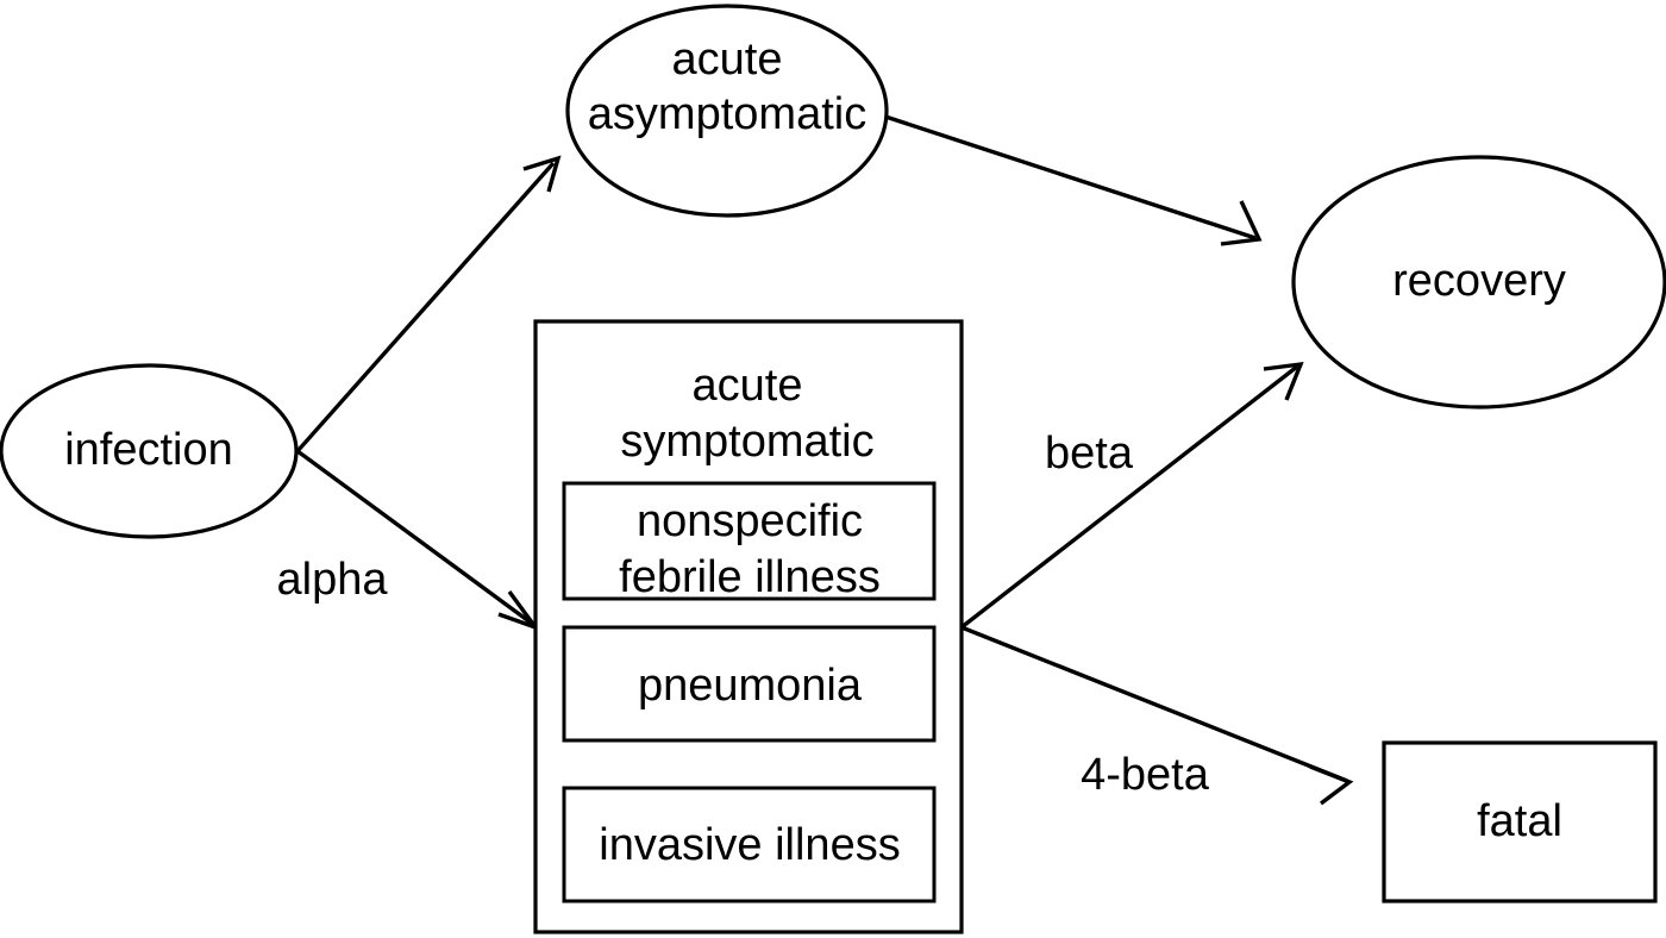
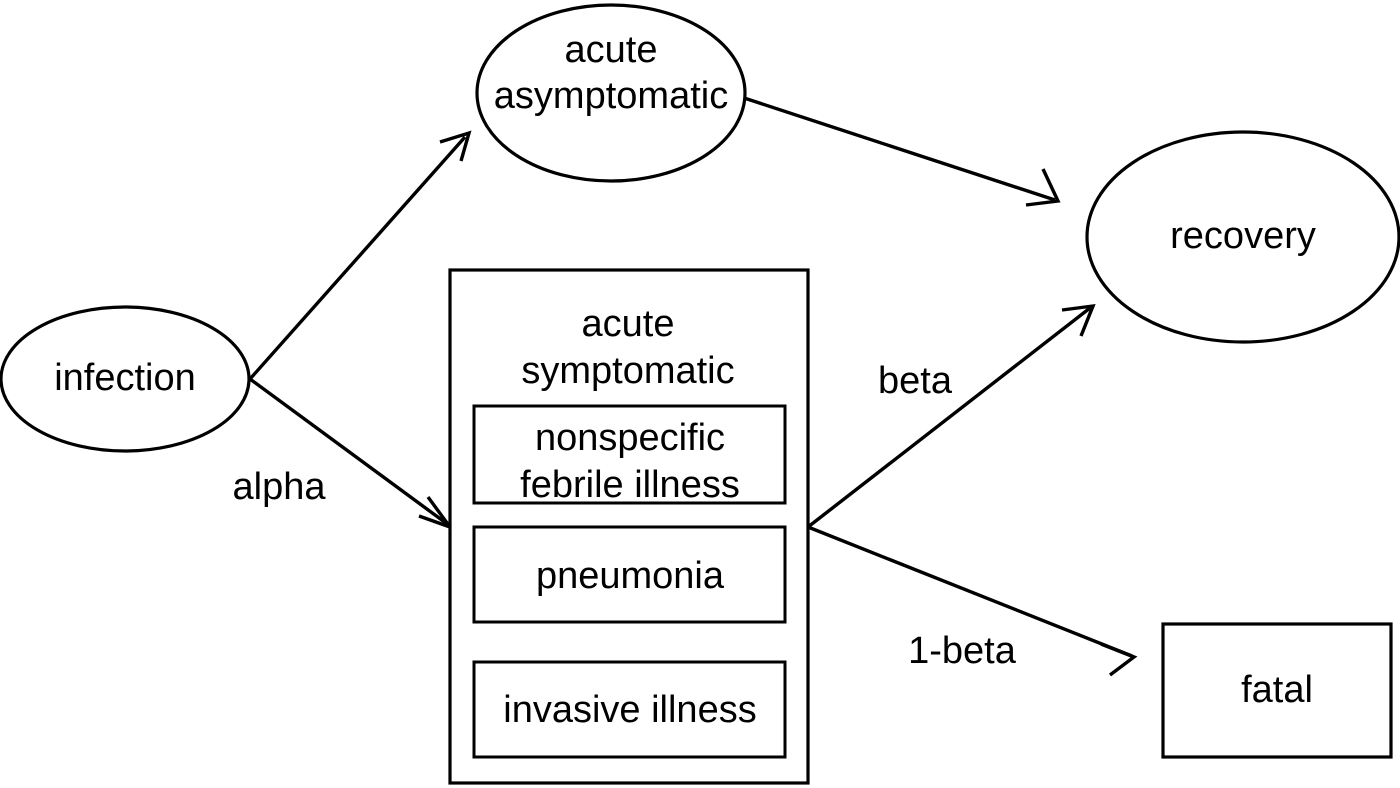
  alpha
  beta
- 4-beta
+ 1-beta
  infection
  acute
  asymptomatic
  recovery
  acute
  symptomatic
  nonspecific
  febrile illness
  pneumonia
  invasive illness
  fatal
